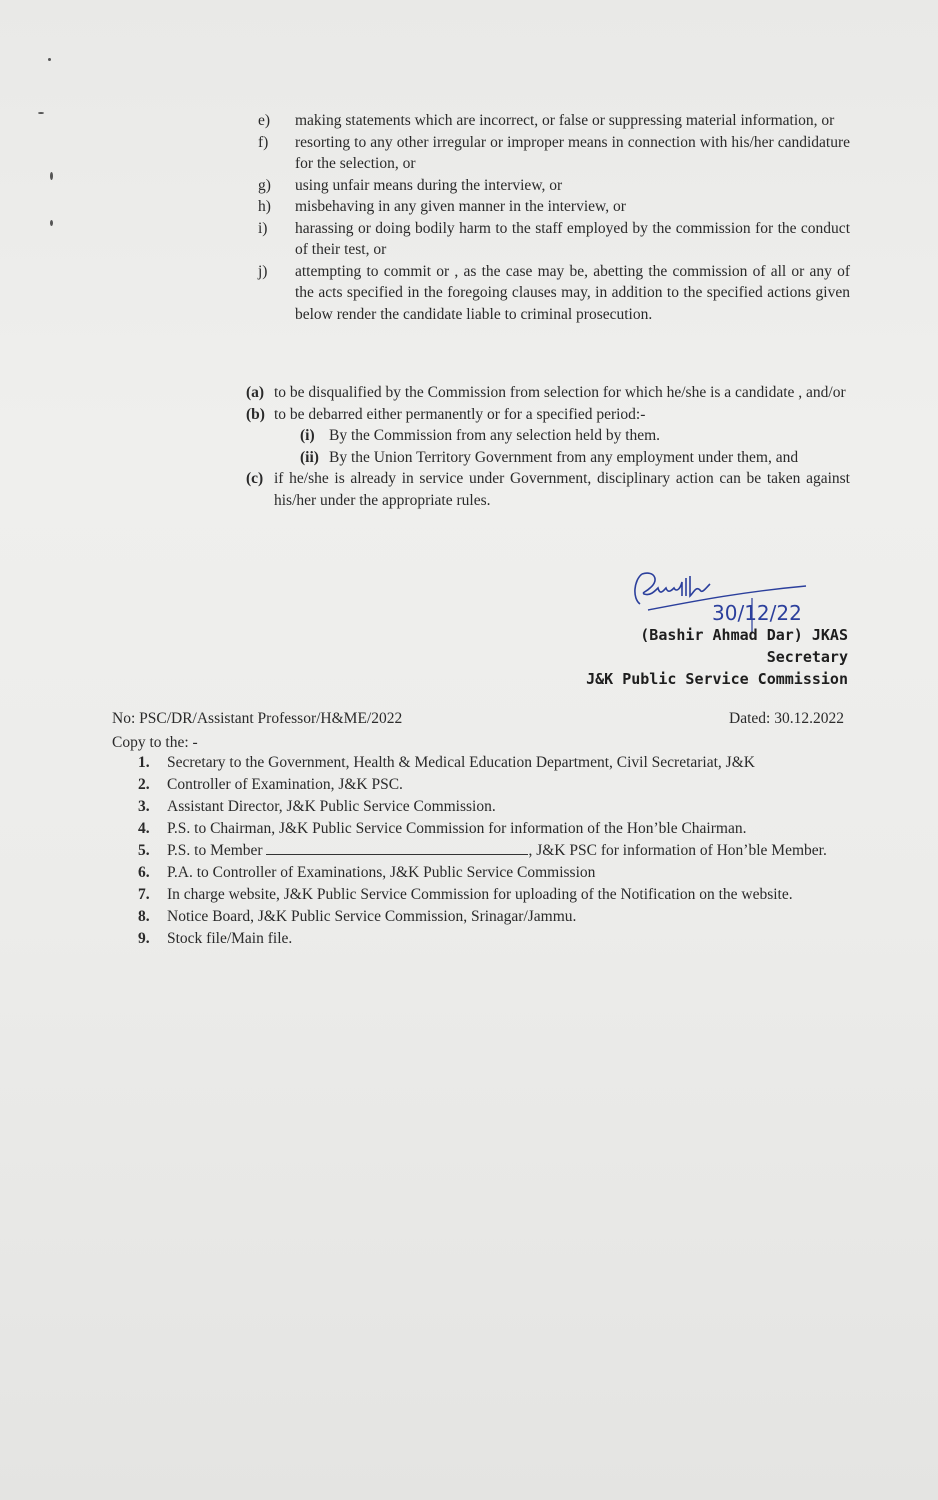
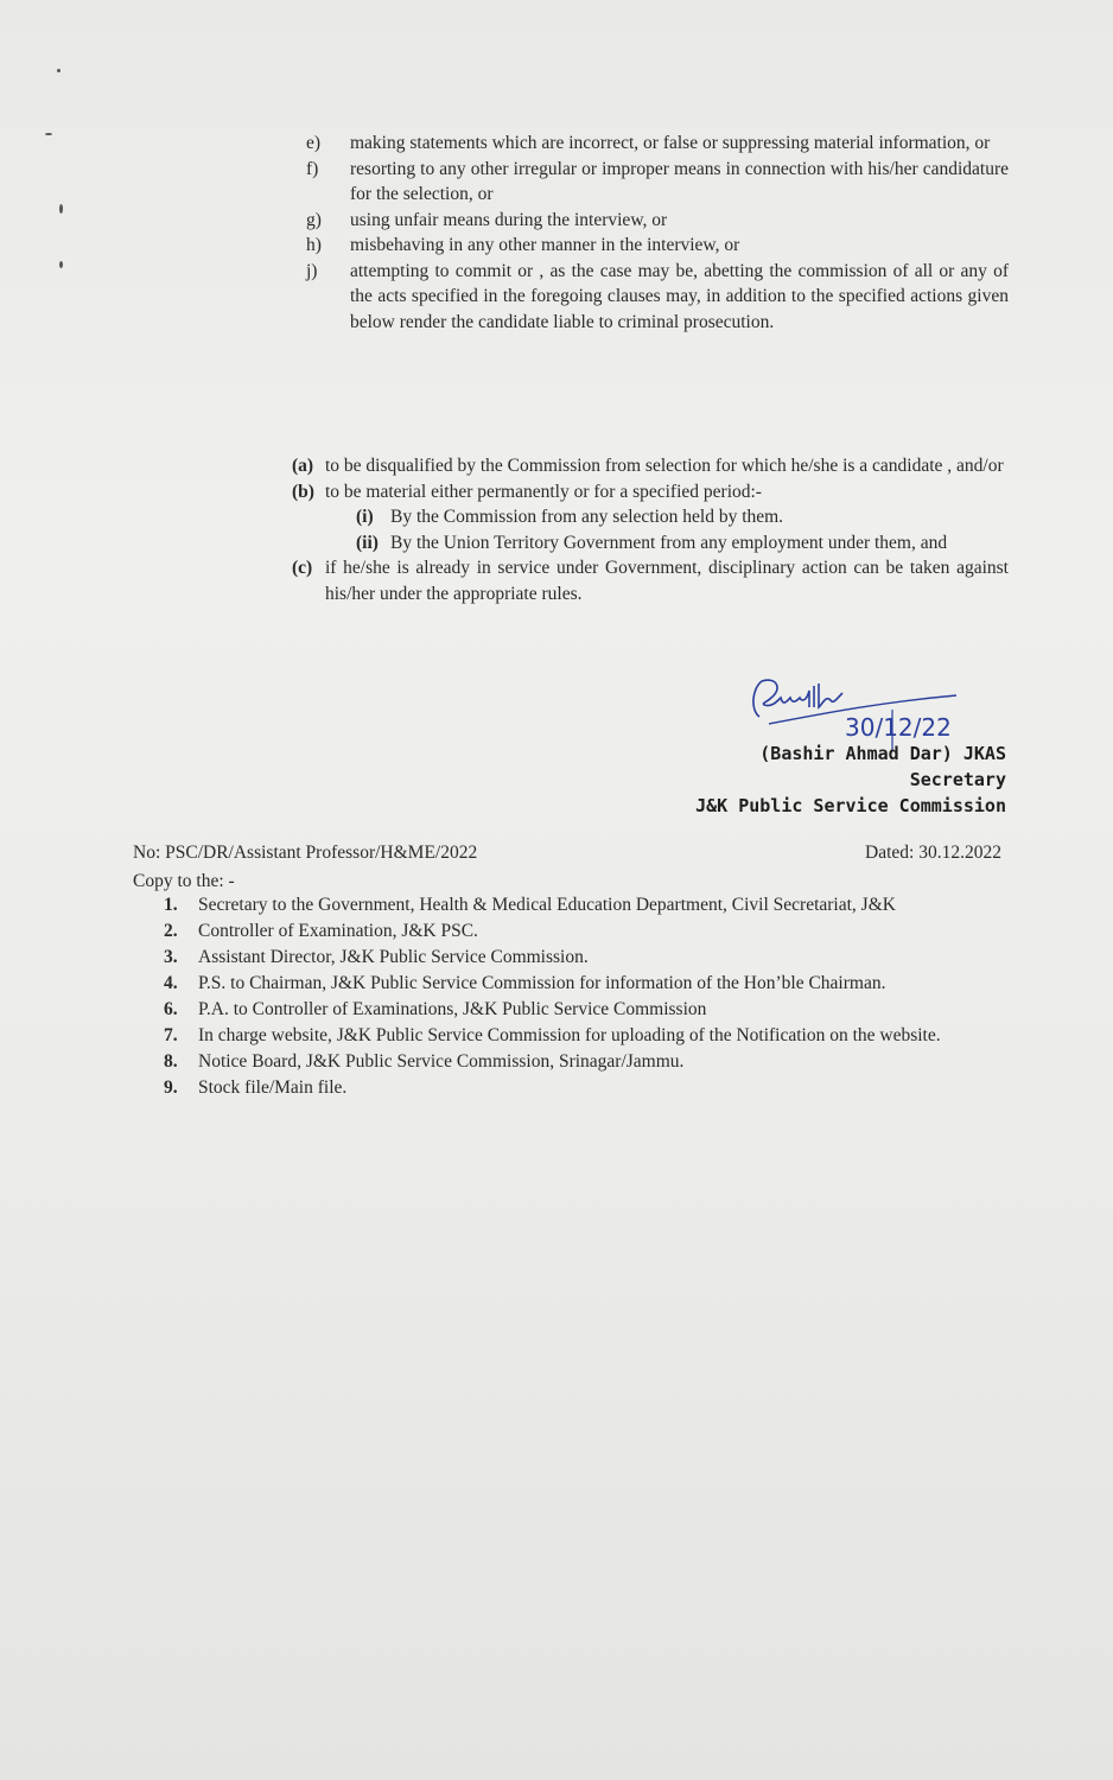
  e)
  making statements which are incorrect, or false or suppressing material information, or
  f)
  resorting to any other irregular or improper means in connection with his/her candidature for the selection, or
  g)
  using unfair means during the interview, or
  h)
- misbehaving in any given manner in the interview, or
+ misbehaving in any other manner in the interview, or
- i)
- harassing or doing bodily harm to the staff employed by the commission for the conduct of their test, or
  j)
  attempting to commit or , as the case may be, abetting the commission of all or any of the acts specified in the foregoing clauses may, in addition to the specified actions given below render the candidate liable to criminal prosecution.
  (a)
  to be disqualified by the Commission from selection for which he/she is a candidate , and/or
  (b)
- to be debarred either permanently or for a specified period:-
+ to be material either permanently or for a specified period:-
  (i)
  By the Commission from any selection held by them.
  (ii)
  By the Union Territory Government from any employment under them, and
  (c)
  if he/she is already in service under Government, disciplinary action can be taken against his/her under the appropriate rules.
  30/12/22
  (Bashir Ahmad Dar) JKAS
  Secretary
  J&K Public Service Commission
  No: PSC/DR/Assistant Professor/H&ME/2022
  Dated: 30.12.2022
  Copy to the: -
  1.
  Secretary to the Government, Health & Medical Education Department, Civil Secretariat, J&K
  2.
  Controller of Examination, J&K PSC.
  3.
  Assistant Director, J&K Public Service Commission.
  4.
  P.S. to Chairman, J&K Public Service Commission for information of the Hon’ble Chairman.
- 5.
- P.S. to Member , J&K PSC for information of Hon’ble Member.
  6.
  P.A. to Controller of Examinations, J&K Public Service Commission
  7.
  In charge website, J&K Public Service Commission for uploading of the Notification on the website.
  8.
  Notice Board, J&K Public Service Commission, Srinagar/Jammu.
  9.
  Stock file/Main file.
